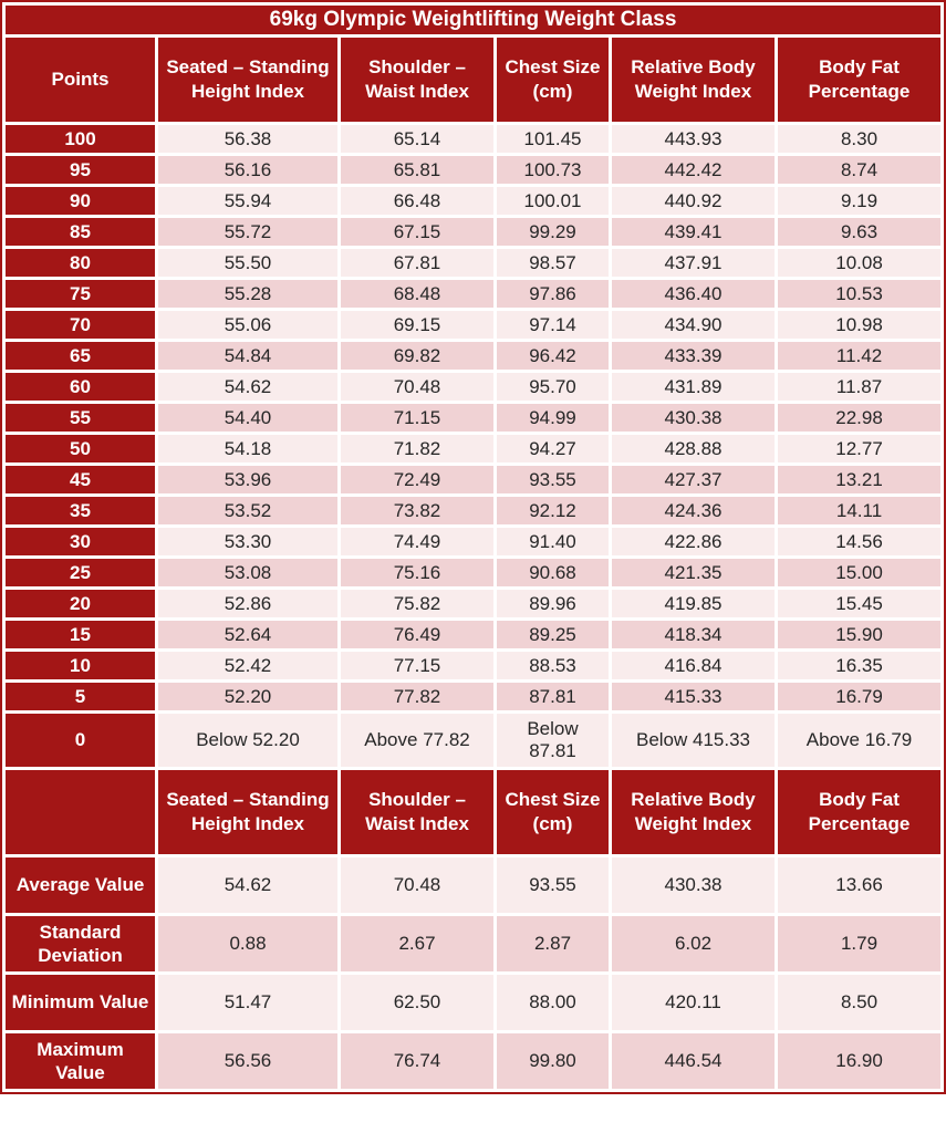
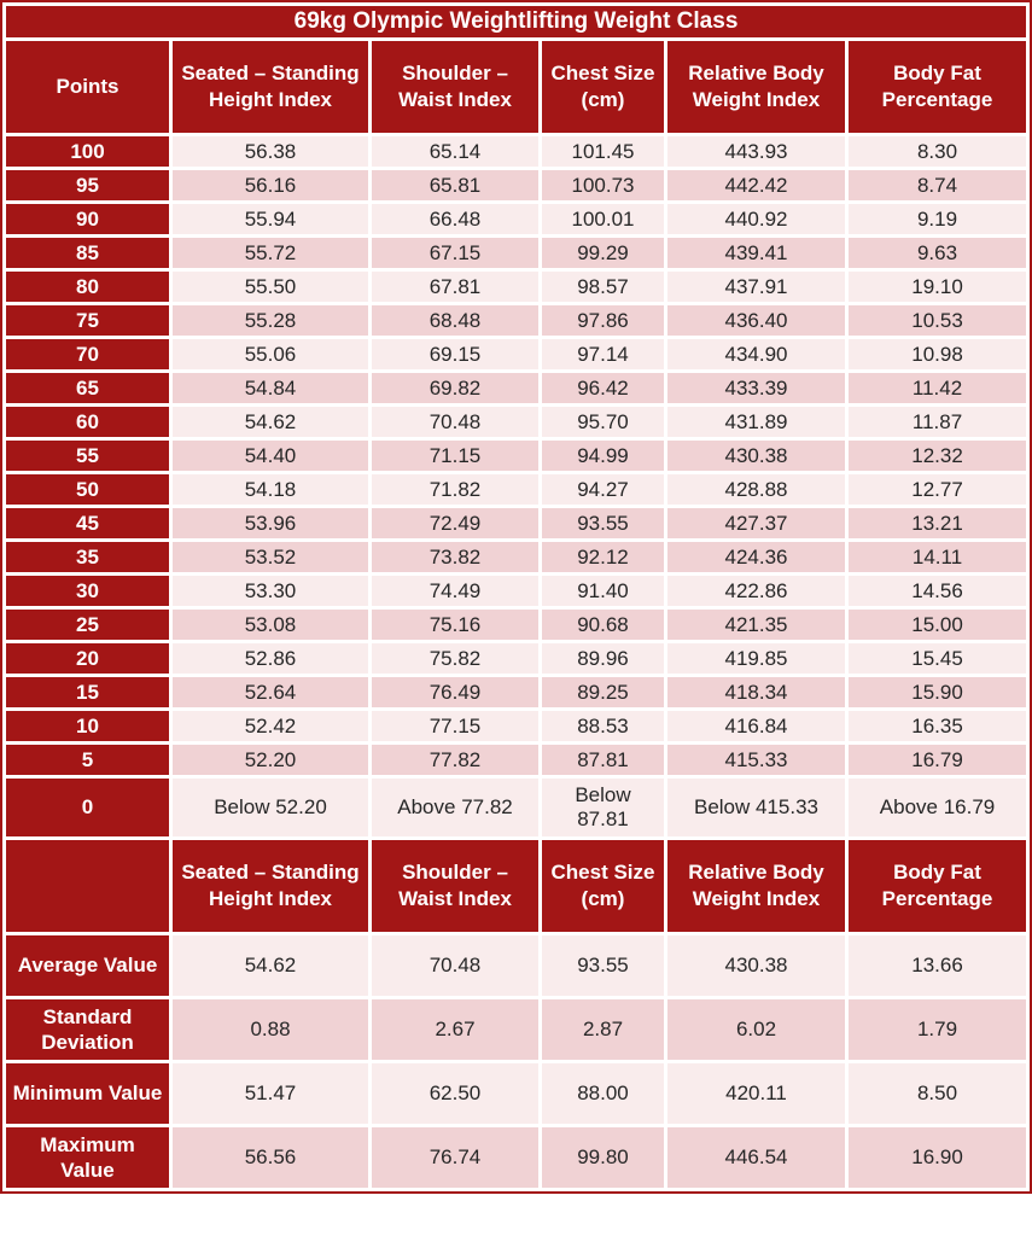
  69kg Olympic Weightlifting Weight Class
  Points	Seated – Standing Height Index	Shoulder – Waist Index	Chest Size (cm)	Relative Body Weight Index	Body Fat Percentage
  100	56.38	65.14	101.45	443.93	8.30
  95	56.16	65.81	100.73	442.42	8.74
  90	55.94	66.48	100.01	440.92	9.19
  85	55.72	67.15	99.29	439.41	9.63
- 80	55.50	67.81	98.57	437.91	10.08
+ 80	55.50	67.81	98.57	437.91	19.10
  75	55.28	68.48	97.86	436.40	10.53
  70	55.06	69.15	97.14	434.90	10.98
  65	54.84	69.82	96.42	433.39	11.42
  60	54.62	70.48	95.70	431.89	11.87
- 55	54.40	71.15	94.99	430.38	22.98
+ 55	54.40	71.15	94.99	430.38	12.32
  50	54.18	71.82	94.27	428.88	12.77
  45	53.96	72.49	93.55	427.37	13.21
  35	53.52	73.82	92.12	424.36	14.11
  30	53.30	74.49	91.40	422.86	14.56
  25	53.08	75.16	90.68	421.35	15.00
  20	52.86	75.82	89.96	419.85	15.45
  15	52.64	76.49	89.25	418.34	15.90
  10	52.42	77.15	88.53	416.84	16.35
  5	52.20	77.82	87.81	415.33	16.79
  0	Below 52.20	Above 77.82	Below 87.81	Below 415.33	Above 16.79
  	Seated – Standing Height Index	Shoulder – Waist Index	Chest Size (cm)	Relative Body Weight Index	Body Fat Percentage
  Average Value	54.62	70.48	93.55	430.38	13.66
  Standard Deviation	0.88	2.67	2.87	6.02	1.79
  Minimum Value	51.47	62.50	88.00	420.11	8.50
  Maximum Value	56.56	76.74	99.80	446.54	16.90
